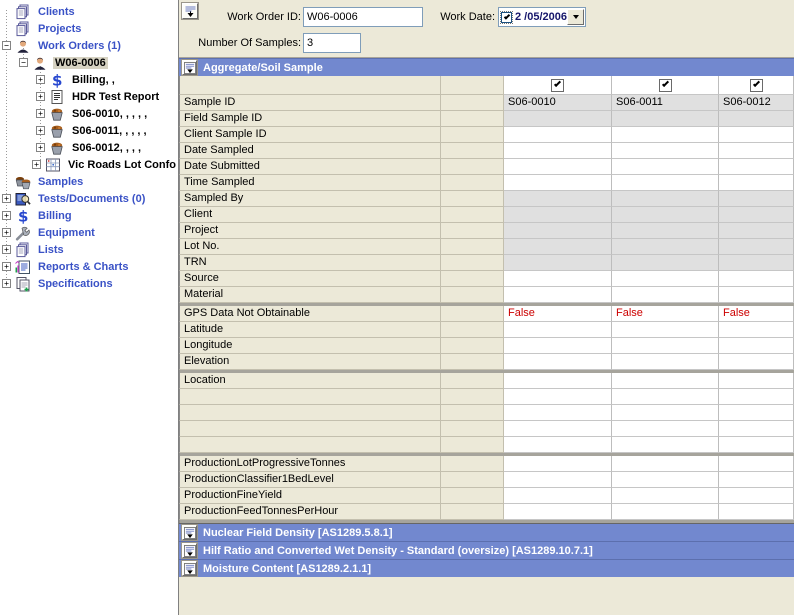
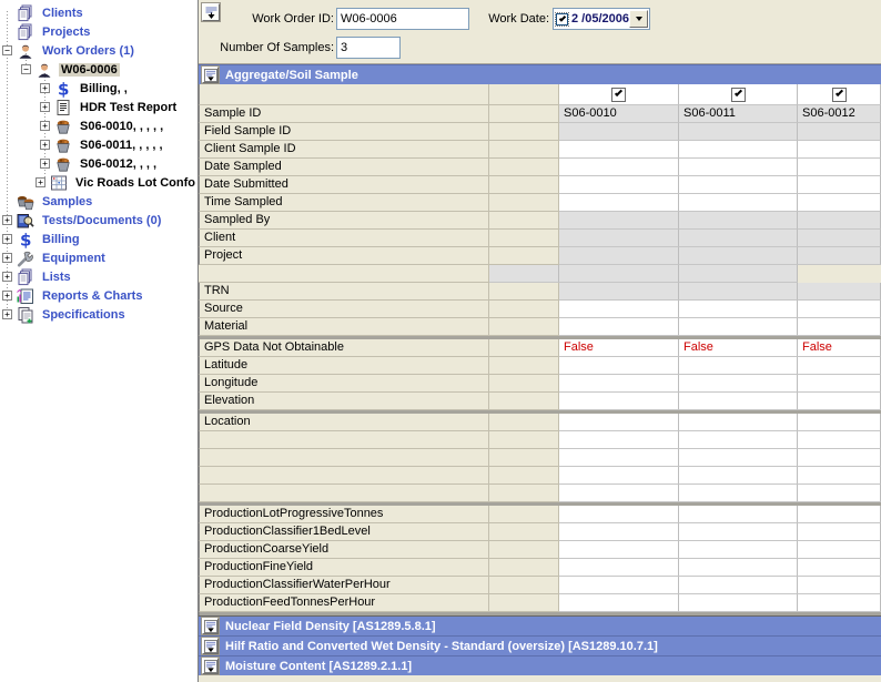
  Clients
  Projects
  −
  Work Orders (1)
  −
  W06-0006
  +
  $
  Billing, ,
  +
  HDR Test Report
  +
  S06-0010, , , , ,
  +
  S06-0011, , , , ,
  +
  S06-0012, , , ,
  +
  Vic Roads Lot Confo
  Samples
  +
  Tests/Documents (0)
  +
  $
  Billing
  +
  Equipment
  +
  Lists
  +
  Reports & Charts
  +
  Specifications
  Work Order ID:
  W06-0006
  Work Date:
  2 /05/2006
  Number Of Samples:
  3
  Aggregate/Soil Sample
  Sample ID
  S06-0010
  S06-0011
  S06-0012
  Field Sample ID
  Client Sample ID
  Date Sampled
  Date Submitted
  Time Sampled
  Sampled By
  Client
  Project
- Lot No.
  TRN
  Source
  Material
  GPS Data Not Obtainable
  False
  False
  False
  Latitude
  Longitude
  Elevation
  Location
  ProductionLotProgressiveTonnes
  ProductionClassifier1BedLevel
+ ProductionCoarseYield
  ProductionFineYield
+ ProductionClassifierWaterPerHour
  ProductionFeedTonnesPerHour
  Nuclear Field Density [AS1289.5.8.1]
  Hilf Ratio and Converted Wet Density - Standard (oversize) [AS1289.10.7.1]
  Moisture Content [AS1289.2.1.1]
